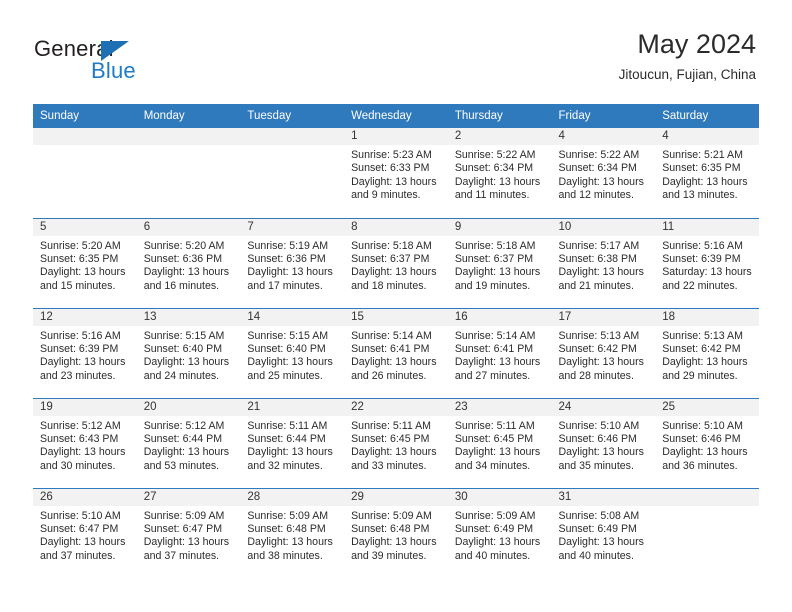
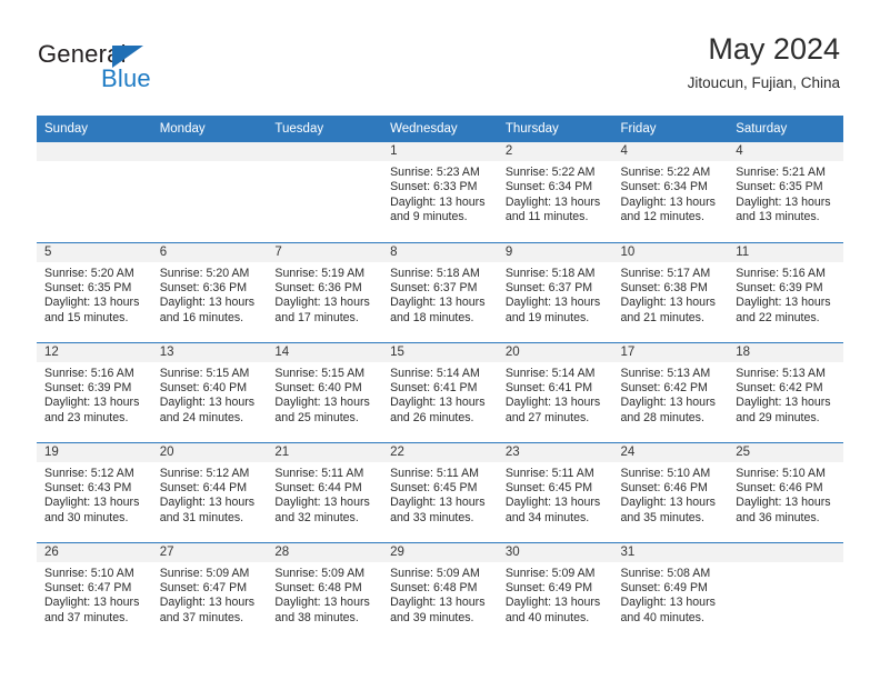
  General
  Blue
  May 2024
  Jitoucun, Fujian, China
  Sunday	Monday	Tuesday	Wednesday	Thursday	Friday	Saturday
  			1Sunrise: 5:23 AMSunset: 6:33 PMDaylight: 13 hours and 9 minutes.	2Sunrise: 5:22 AMSunset: 6:34 PMDaylight: 13 hours and 11 minutes.	4Sunrise: 5:22 AMSunset: 6:34 PMDaylight: 13 hours and 12 minutes.	4Sunrise: 5:21 AMSunset: 6:35 PMDaylight: 13 hours and 13 minutes.
- 5Sunrise: 5:20 AMSunset: 6:35 PMDaylight: 13 hours and 15 minutes.	6Sunrise: 5:20 AMSunset: 6:36 PMDaylight: 13 hours and 16 minutes.	7Sunrise: 5:19 AMSunset: 6:36 PMDaylight: 13 hours and 17 minutes.	8Sunrise: 5:18 AMSunset: 6:37 PMDaylight: 13 hours and 18 minutes.	9Sunrise: 5:18 AMSunset: 6:37 PMDaylight: 13 hours and 19 minutes.	10Sunrise: 5:17 AMSunset: 6:38 PMDaylight: 13 hours and 21 minutes.	11Sunrise: 5:16 AMSunset: 6:39 PMSaturday: 13 hours and 22 minutes.
+ 5Sunrise: 5:20 AMSunset: 6:35 PMDaylight: 13 hours and 15 minutes.	6Sunrise: 5:20 AMSunset: 6:36 PMDaylight: 13 hours and 16 minutes.	7Sunrise: 5:19 AMSunset: 6:36 PMDaylight: 13 hours and 17 minutes.	8Sunrise: 5:18 AMSunset: 6:37 PMDaylight: 13 hours and 18 minutes.	9Sunrise: 5:18 AMSunset: 6:37 PMDaylight: 13 hours and 19 minutes.	10Sunrise: 5:17 AMSunset: 6:38 PMDaylight: 13 hours and 21 minutes.	11Sunrise: 5:16 AMSunset: 6:39 PMDaylight: 13 hours and 22 minutes.
- 12Sunrise: 5:16 AMSunset: 6:39 PMDaylight: 13 hours and 23 minutes.	13Sunrise: 5:15 AMSunset: 6:40 PMDaylight: 13 hours and 24 minutes.	14Sunrise: 5:15 AMSunset: 6:40 PMDaylight: 13 hours and 25 minutes.	15Sunrise: 5:14 AMSunset: 6:41 PMDaylight: 13 hours and 26 minutes.	16Sunrise: 5:14 AMSunset: 6:41 PMDaylight: 13 hours and 27 minutes.	17Sunrise: 5:13 AMSunset: 6:42 PMDaylight: 13 hours and 28 minutes.	18Sunrise: 5:13 AMSunset: 6:42 PMDaylight: 13 hours and 29 minutes.
+ 12Sunrise: 5:16 AMSunset: 6:39 PMDaylight: 13 hours and 23 minutes.	13Sunrise: 5:15 AMSunset: 6:40 PMDaylight: 13 hours and 24 minutes.	14Sunrise: 5:15 AMSunset: 6:40 PMDaylight: 13 hours and 25 minutes.	15Sunrise: 5:14 AMSunset: 6:41 PMDaylight: 13 hours and 26 minutes.	20Sunrise: 5:14 AMSunset: 6:41 PMDaylight: 13 hours and 27 minutes.	17Sunrise: 5:13 AMSunset: 6:42 PMDaylight: 13 hours and 28 minutes.	18Sunrise: 5:13 AMSunset: 6:42 PMDaylight: 13 hours and 29 minutes.
- 19Sunrise: 5:12 AMSunset: 6:43 PMDaylight: 13 hours and 30 minutes.	20Sunrise: 5:12 AMSunset: 6:44 PMDaylight: 13 hours and 53 minutes.	21Sunrise: 5:11 AMSunset: 6:44 PMDaylight: 13 hours and 32 minutes.	22Sunrise: 5:11 AMSunset: 6:45 PMDaylight: 13 hours and 33 minutes.	23Sunrise: 5:11 AMSunset: 6:45 PMDaylight: 13 hours and 34 minutes.	24Sunrise: 5:10 AMSunset: 6:46 PMDaylight: 13 hours and 35 minutes.	25Sunrise: 5:10 AMSunset: 6:46 PMDaylight: 13 hours and 36 minutes.
+ 19Sunrise: 5:12 AMSunset: 6:43 PMDaylight: 13 hours and 30 minutes.	20Sunrise: 5:12 AMSunset: 6:44 PMDaylight: 13 hours and 31 minutes.	21Sunrise: 5:11 AMSunset: 6:44 PMDaylight: 13 hours and 32 minutes.	22Sunrise: 5:11 AMSunset: 6:45 PMDaylight: 13 hours and 33 minutes.	23Sunrise: 5:11 AMSunset: 6:45 PMDaylight: 13 hours and 34 minutes.	24Sunrise: 5:10 AMSunset: 6:46 PMDaylight: 13 hours and 35 minutes.	25Sunrise: 5:10 AMSunset: 6:46 PMDaylight: 13 hours and 36 minutes.
  26Sunrise: 5:10 AMSunset: 6:47 PMDaylight: 13 hours and 37 minutes.	27Sunrise: 5:09 AMSunset: 6:47 PMDaylight: 13 hours and 37 minutes.	28Sunrise: 5:09 AMSunset: 6:48 PMDaylight: 13 hours and 38 minutes.	29Sunrise: 5:09 AMSunset: 6:48 PMDaylight: 13 hours and 39 minutes.	30Sunrise: 5:09 AMSunset: 6:49 PMDaylight: 13 hours and 40 minutes.	31Sunrise: 5:08 AMSunset: 6:49 PMDaylight: 13 hours and 40 minutes.
